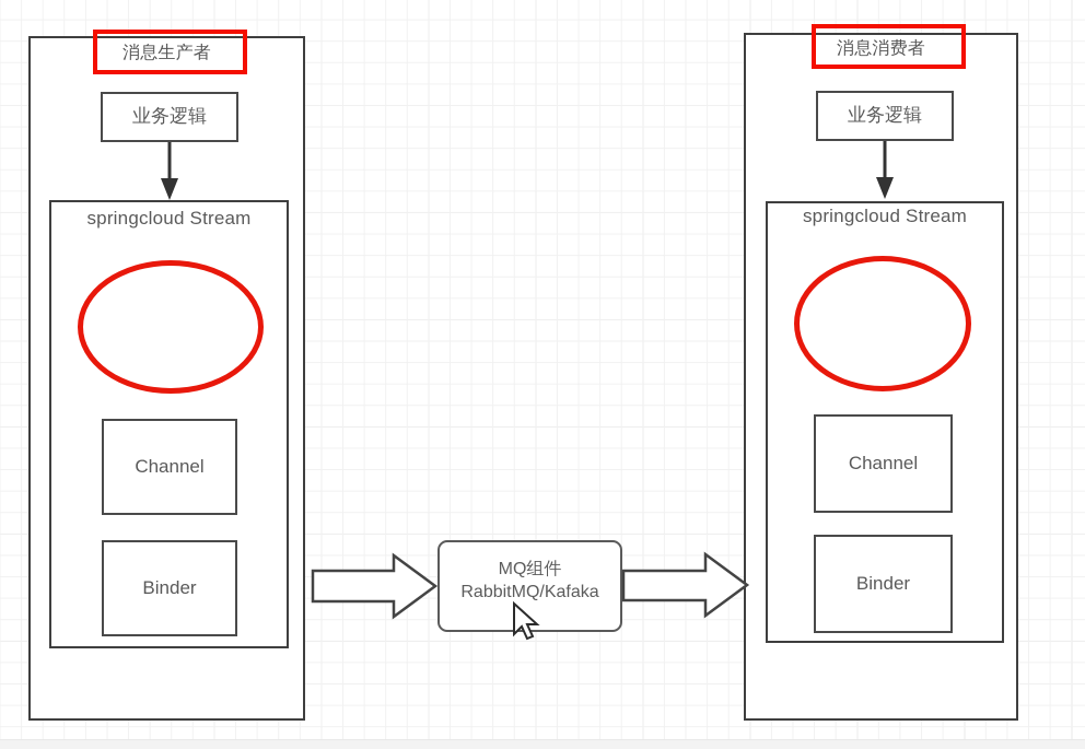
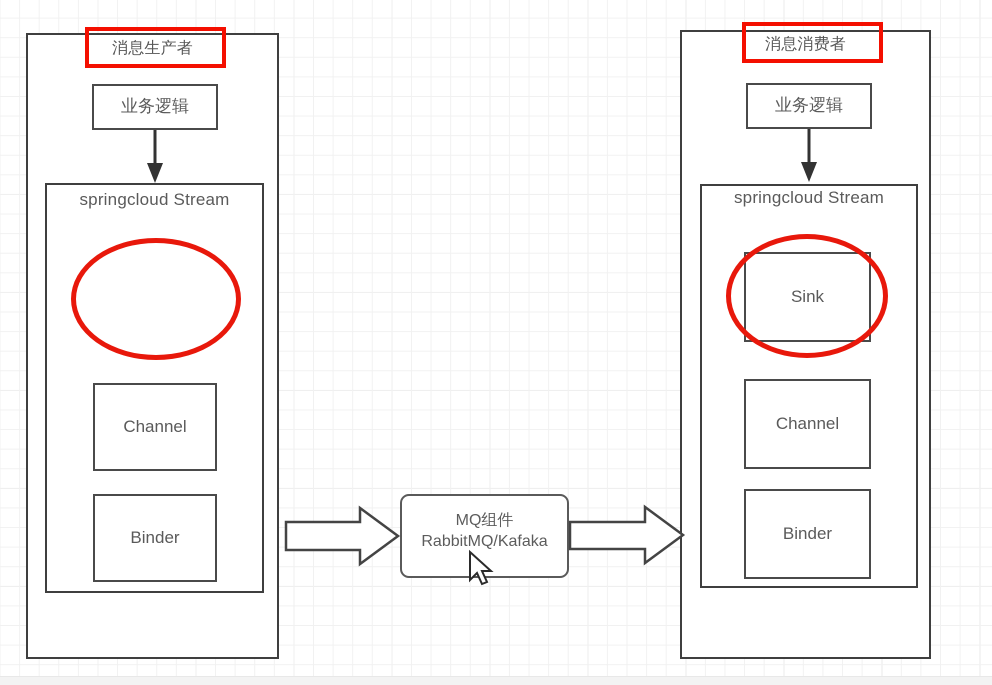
  消息生产者
  业务逻辑
  springcloud Stream
  Channel
  Binder
  消息消费者
  业务逻辑
  springcloud Stream
+ Sink
  Channel
  Binder
  MQ组件
  RabbitMQ/Kafaka
